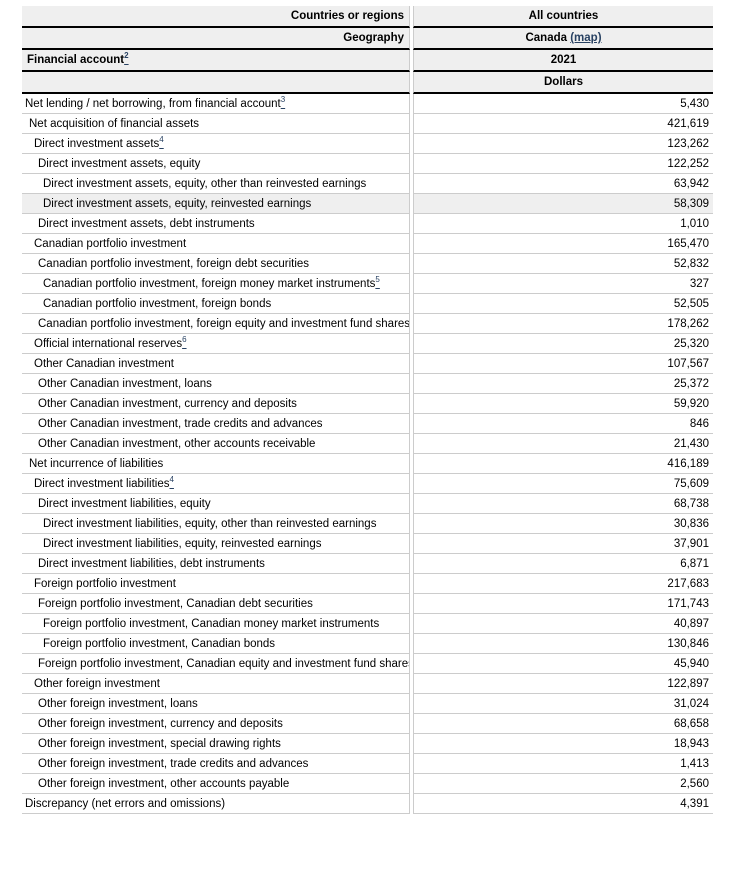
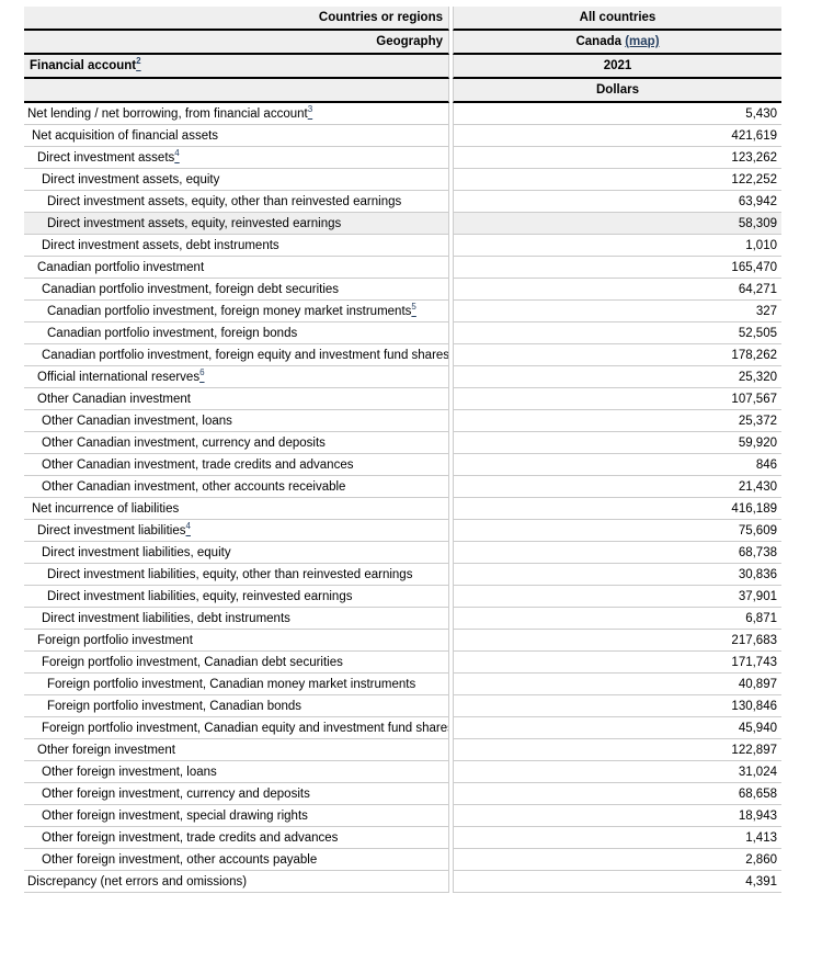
  Countries or regions	All countries
  Geography	Canada (map)
  Financial account2	2021
  	Dollars
  Net lending / net borrowing, from financial account3	5,430
  Net acquisition of financial assets	421,619
  Direct investment assets4	123,262
  Direct investment assets, equity	122,252
  Direct investment assets, equity, other than reinvested earnings	63,942
  Direct investment assets, equity, reinvested earnings	58,309
  Direct investment assets, debt instruments	1,010
  Canadian portfolio investment	165,470
- Canadian portfolio investment, foreign debt securities	52,832
+ Canadian portfolio investment, foreign debt securities	64,271
  Canadian portfolio investment, foreign money market instruments5	327
  Canadian portfolio investment, foreign bonds	52,505
  Canadian portfolio investment, foreign equity and investment fund shares	178,262
  Official international reserves6	25,320
  Other Canadian investment	107,567
  Other Canadian investment, loans	25,372
  Other Canadian investment, currency and deposits	59,920
  Other Canadian investment, trade credits and advances	846
  Other Canadian investment, other accounts receivable	21,430
  Net incurrence of liabilities	416,189
  Direct investment liabilities4	75,609
  Direct investment liabilities, equity	68,738
  Direct investment liabilities, equity, other than reinvested earnings	30,836
  Direct investment liabilities, equity, reinvested earnings	37,901
  Direct investment liabilities, debt instruments	6,871
  Foreign portfolio investment	217,683
  Foreign portfolio investment, Canadian debt securities	171,743
  Foreign portfolio investment, Canadian money market instruments	40,897
  Foreign portfolio investment, Canadian bonds	130,846
  Foreign portfolio investment, Canadian equity and investment fund share	45,940
  Other foreign investment	122,897
  Other foreign investment, loans	31,024
  Other foreign investment, currency and deposits	68,658
  Other foreign investment, special drawing rights	18,943
  Other foreign investment, trade credits and advances	1,413
- Other foreign investment, other accounts payable	2,560
+ Other foreign investment, other accounts payable	2,860
  Discrepancy (net errors and omissions)	4,391
